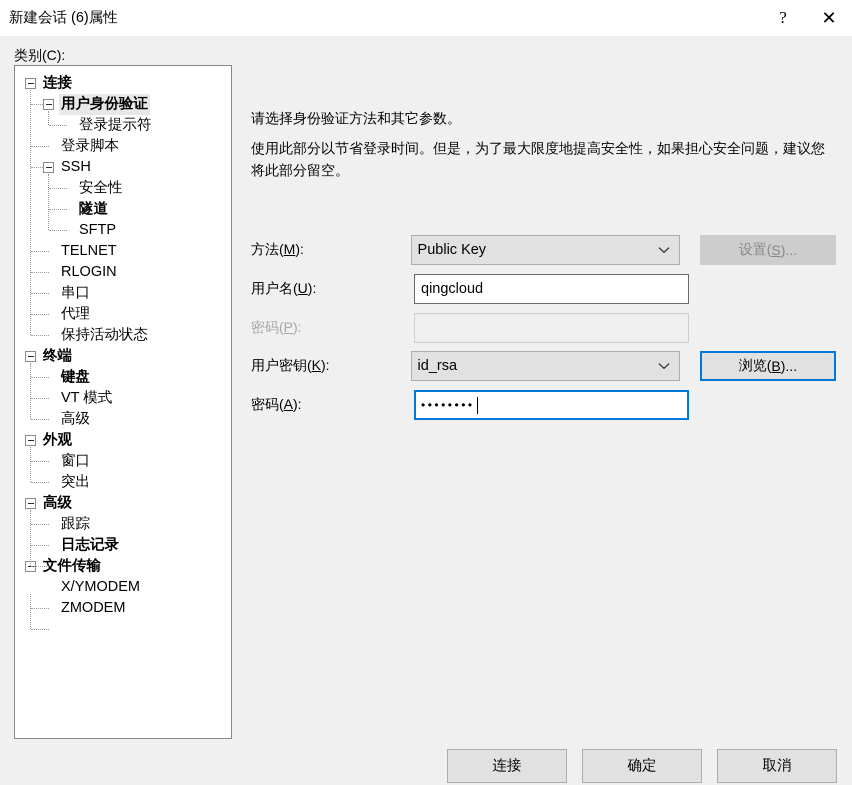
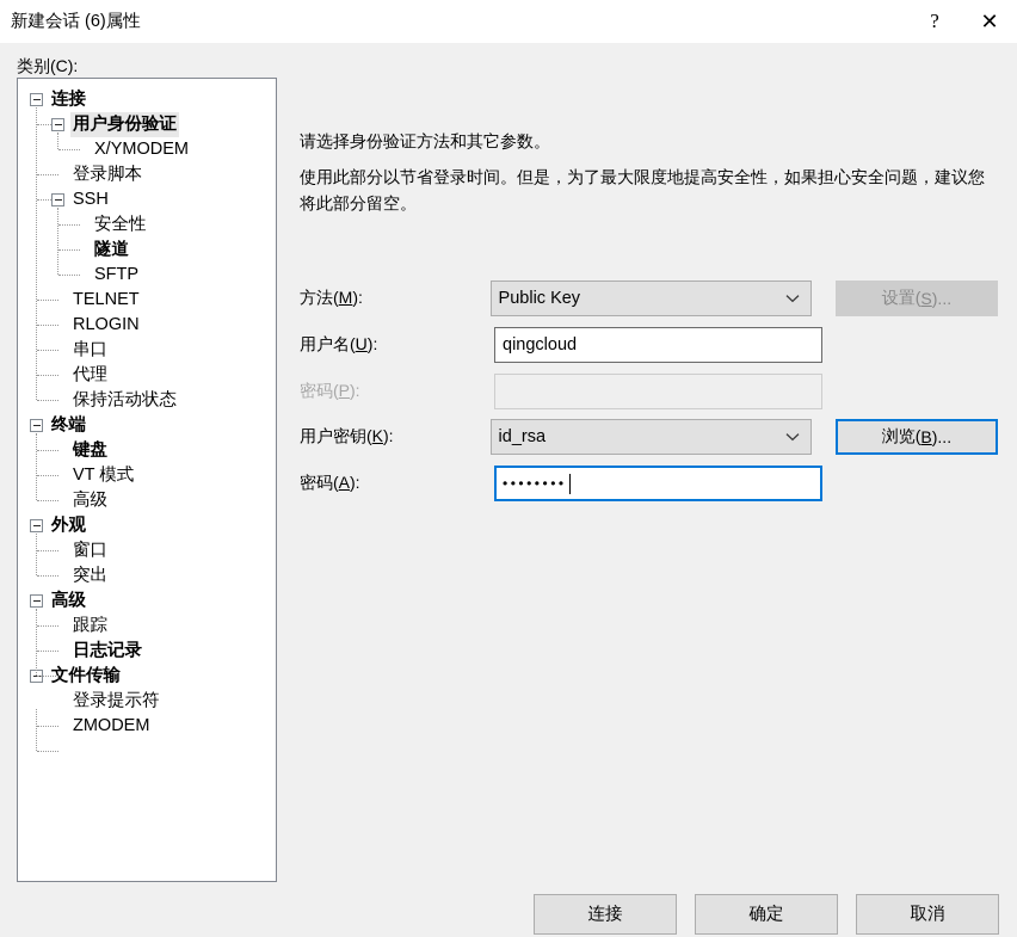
  新建会话 (6)属性
  ?
  ✕
  类别(C):
  连接
  用户身份验证
- 登录提示符
+ X/YMODEM
  登录脚本
  SSH
  安全性
  隧道
  SFTP
  TELNET
  RLOGIN
  串口
  代理
  保持活动状态
  终端
  键盘
  VT 模式
  高级
  外观
  窗口
  突出
  高级
  跟踪
  日志记录
  文件传输
- X/YMODEM
+ 登录提示符
  ZMODEM
  请选择身份验证方法和其它参数。
  使用此部分以节省登录时间。但是，为了最大限度地提高安全性，如果担心安全问题，建议您将此部分留空。
  方法(M):
  Public Key
  设置(
  S
  )...
  用户名(U):
  qingcloud
  密码(P):
  用户密钥(K):
  id_rsa
  浏览(
  B
  )...
  密码(A):
  ••••••••
  连接
  确定
  取消
